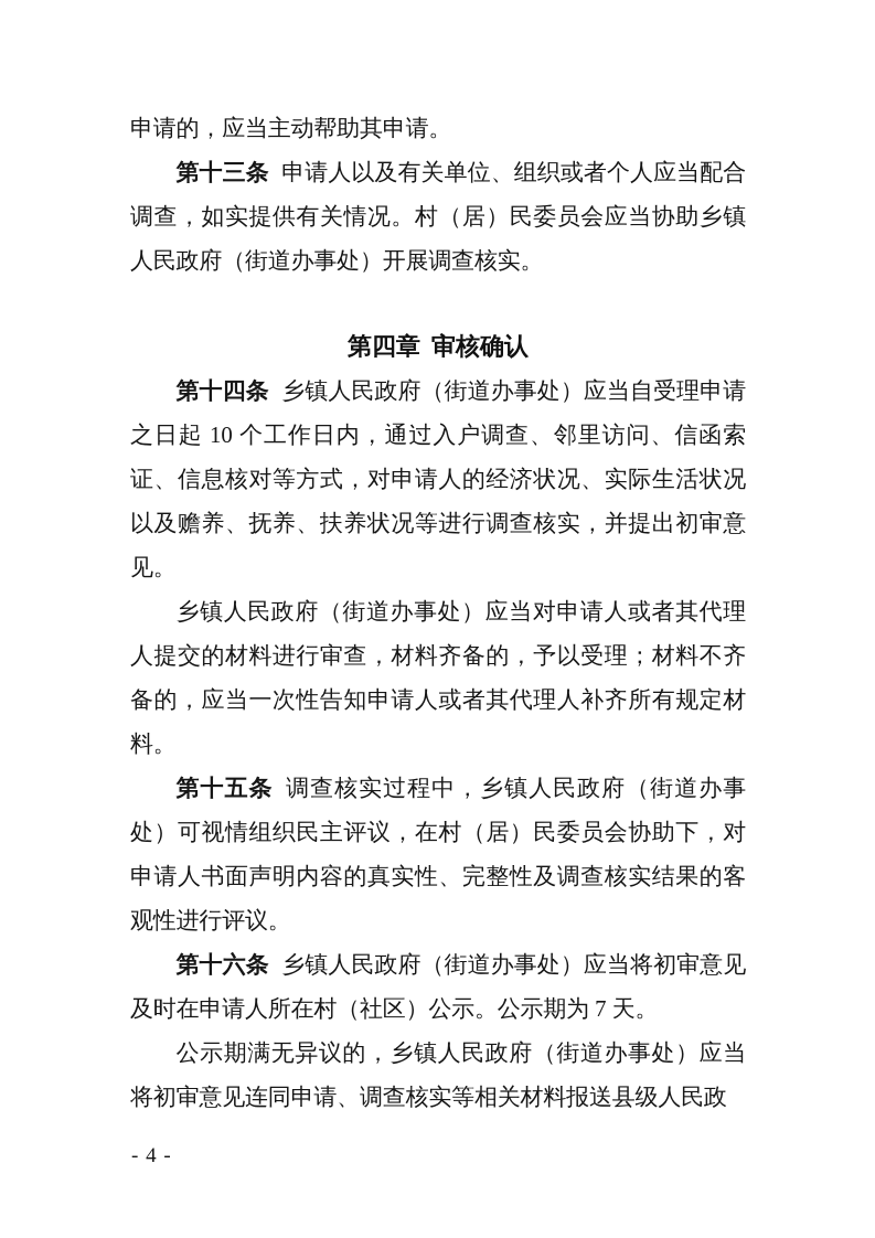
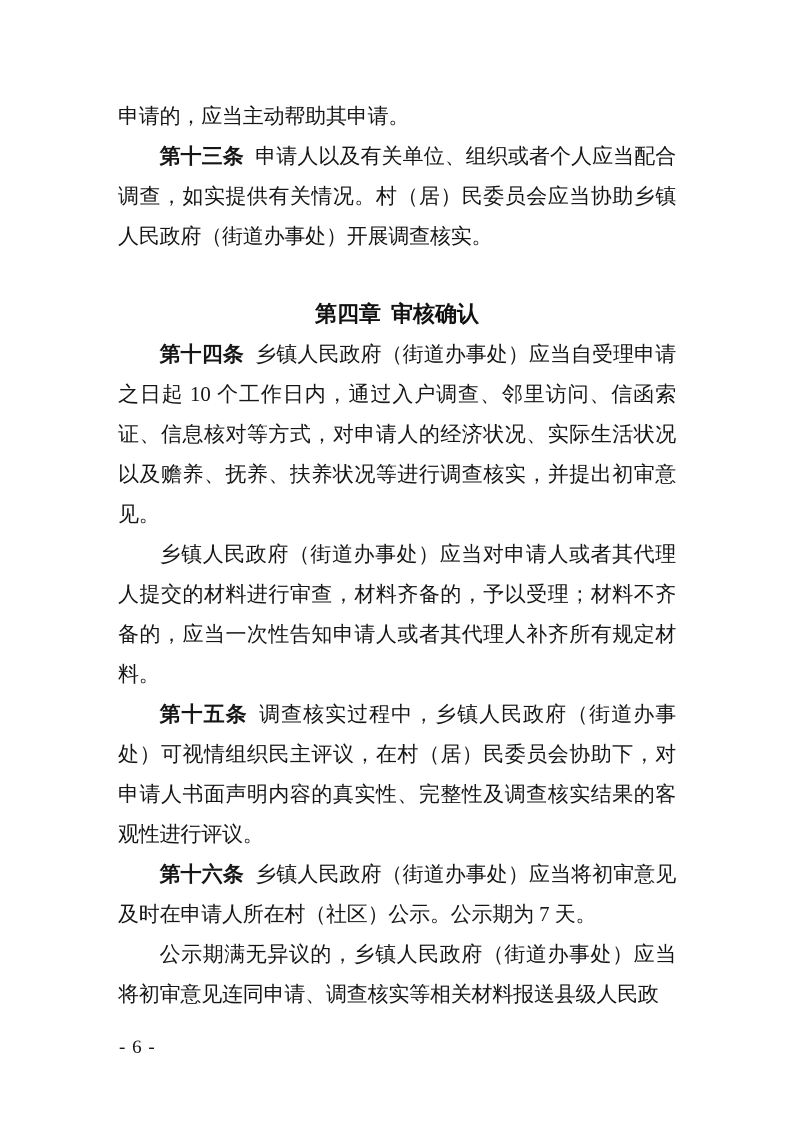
  申请的，应当主动帮助其申请。
  第十三条 申请人以及有关单位、组织或者个人应当配合调查，如实提供有关情况。村（居）民委员会应当协助乡镇人民政府（街道办事处）开展调查核实。
  第四章 审核确认
  第十四条 乡镇人民政府（街道办事处）应当自受理申请之日起 10 个工作日内，通过入户调查、邻里访问、信函索证、信息核对等方式，对申请人的经济状况、实际生活状况以及赡养、抚养、扶养状况等进行调查核实，并提出初审意见。
  乡镇人民政府（街道办事处）应当对申请人或者其代理人提交的材料进行审查，材料齐备的，予以受理；材料不齐备的，应当一次性告知申请人或者其代理人补齐所有规定材料。
  第十五条 调查核实过程中，乡镇人民政府（街道办事处）可视情组织民主评议，在村（居）民委员会协助下，对申请人书面声明内容的真实性、完整性及调查核实结果的客观性进行评议。
  第十六条 乡镇人民政府（街道办事处）应当将初审意见及时在申请人所在村（社区）公示。公示期为 7 天。
  公示期满无异议的，乡镇人民政府（街道办事处）应当将初审意见连同申请、调查核实等相关材料报送县级人民政
- - 4 -
+ - 6 -
